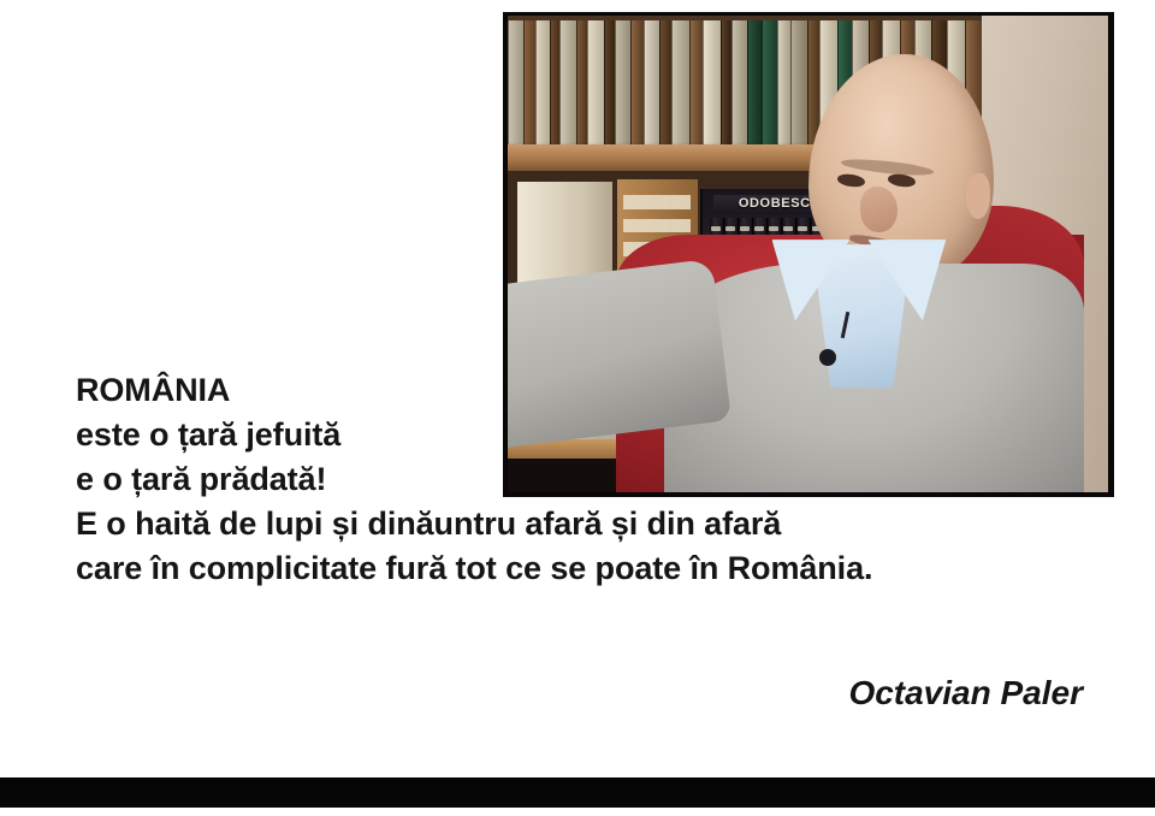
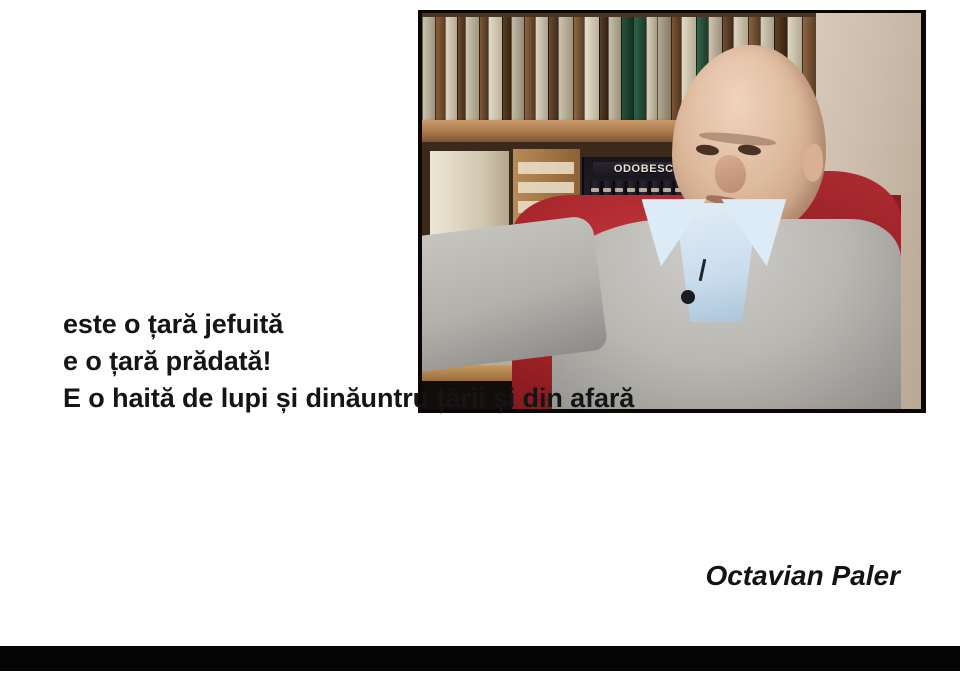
  ODOBESC
- ROMÂNIA
  este o țară jefuită
  e o țară prădată!
- E o haită de lupi și dinăuntru afară și din afară
+ E o haită de lupi și dinăuntru țării și din afară
- care în complicitate fură tot ce se poate în România.
  Octavian Paler
